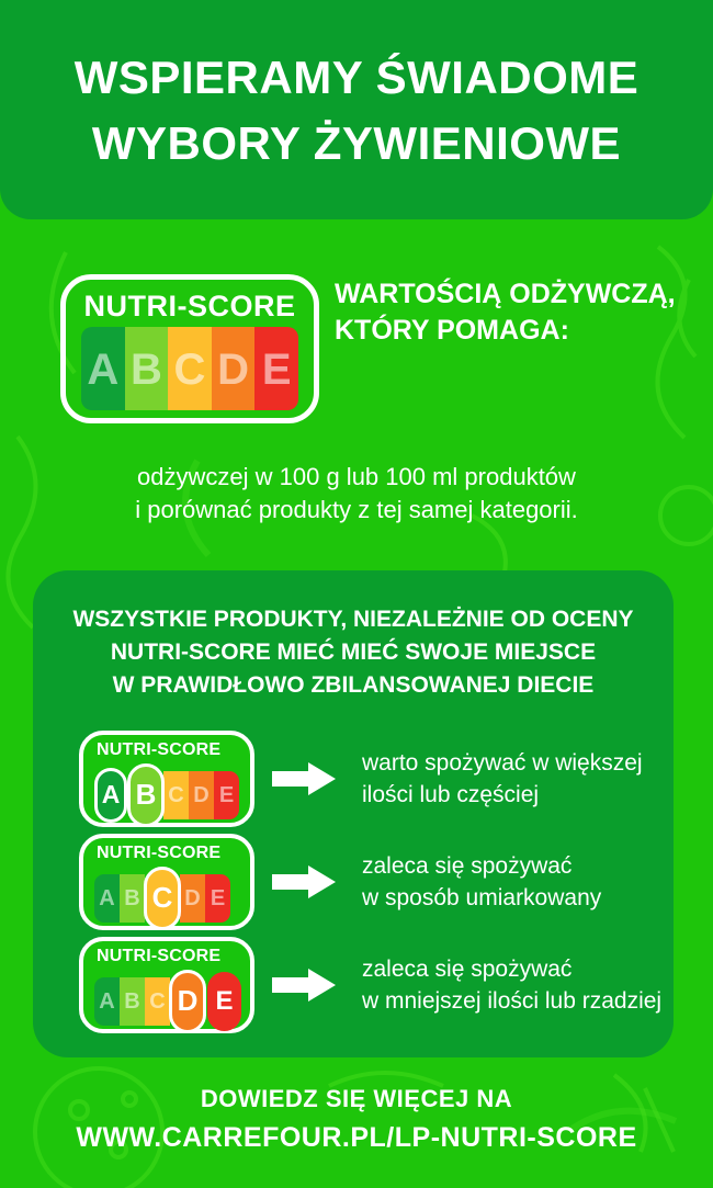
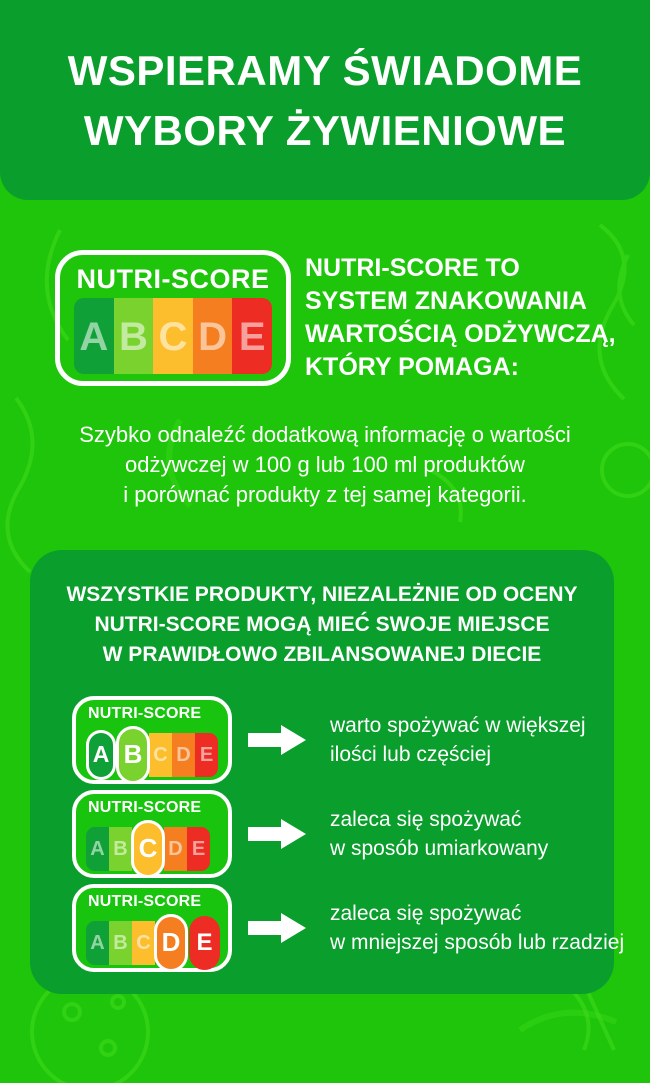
  WSPIERAMY ŚWIADOME
  WYBORY ŻYWIENIOWE
  NUTRI-SCORE
  A
  B
  C
  D
  E
+ NUTRI-SCORE TO
+ SYSTEM ZNAKOWANIA
  WARTOŚCIĄ ODŻYWCZĄ,
  KTÓRY POMAGA:
+ Szybko odnaleźć dodatkową informację o wartości
  odżywczej w 100 g lub 100 ml produktów
  i porównać produkty z tej samej kategorii.
  WSZYSTKIE PRODUKTY, NIEZALEŻNIE OD OCENY
- NUTRI-SCORE MIEĆ MIEĆ SWOJE MIEJSCE
+ NUTRI-SCORE MOGĄ MIEĆ SWOJE MIEJSCE
  W PRAWIDŁOWO ZBILANSOWANEJ DIECIE
  NUTRI-SCORE
  A
  B
  C
  D
  E
  warto spożywać w większej
  ilości lub częściej
  NUTRI-SCORE
  A
  B
  C
  D
  E
  zaleca się spożywać
  w sposób umiarkowany
  NUTRI-SCORE
  A
  B
  C
  D
  E
  zaleca się spożywać
- w mniejszej ilości lub rzadziej
+ w mniejszej sposób lub rzadziej
- DOWIEDZ SIĘ WIĘCEJ NA
- WWW.CARREFOUR.PL/LP-NUTRI-SCORE
